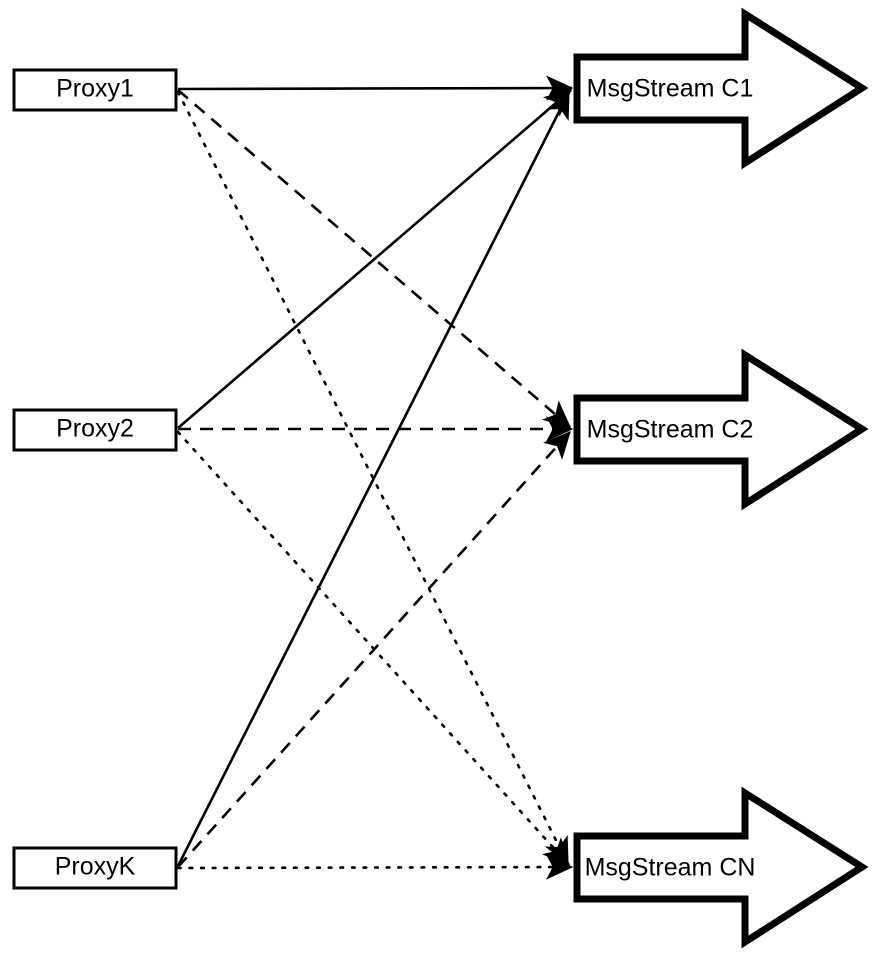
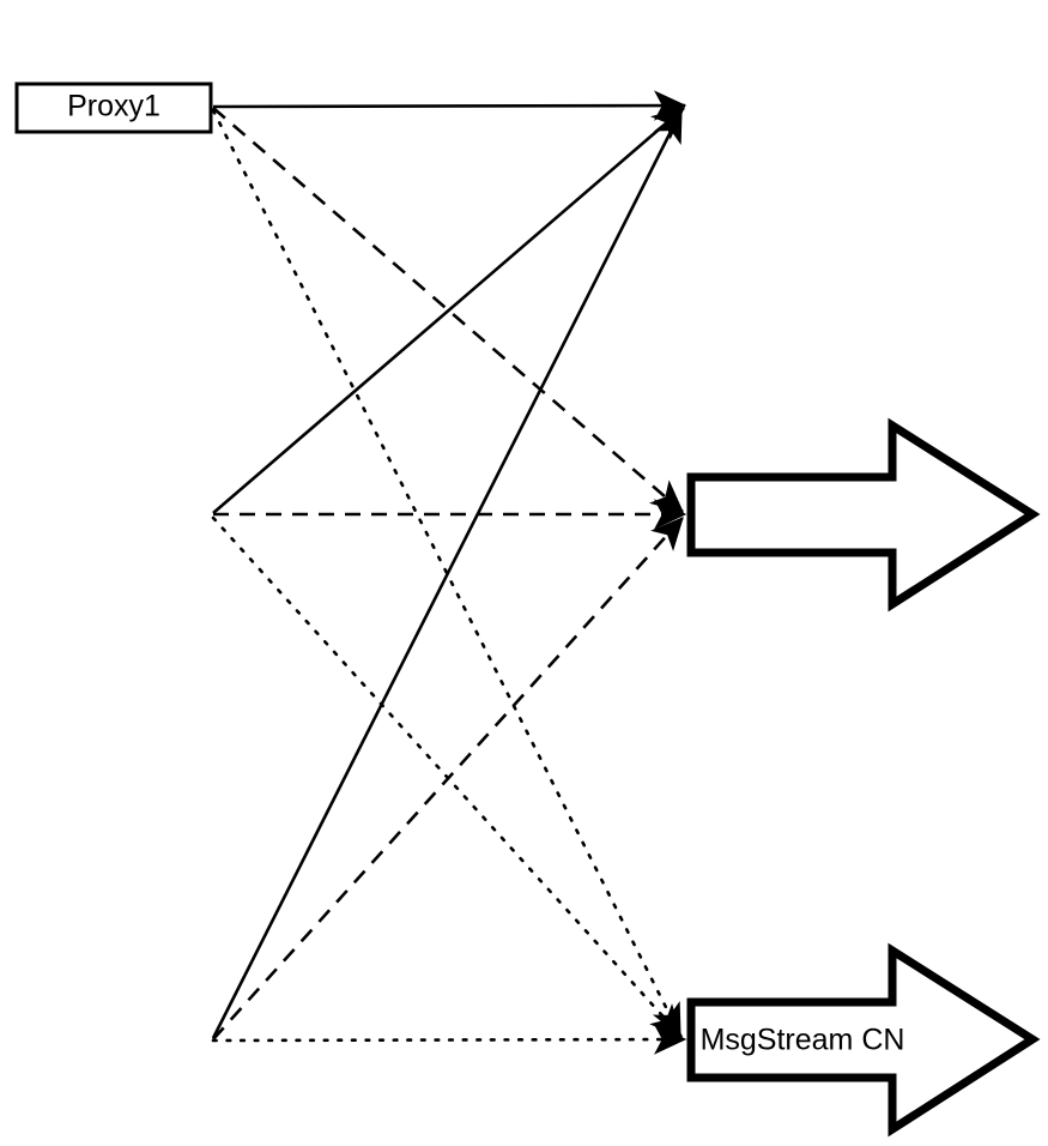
  Proxy1
- Proxy2
- ProxyK
- MsgStream C1
- MsgStream C2
  MsgStream CN
